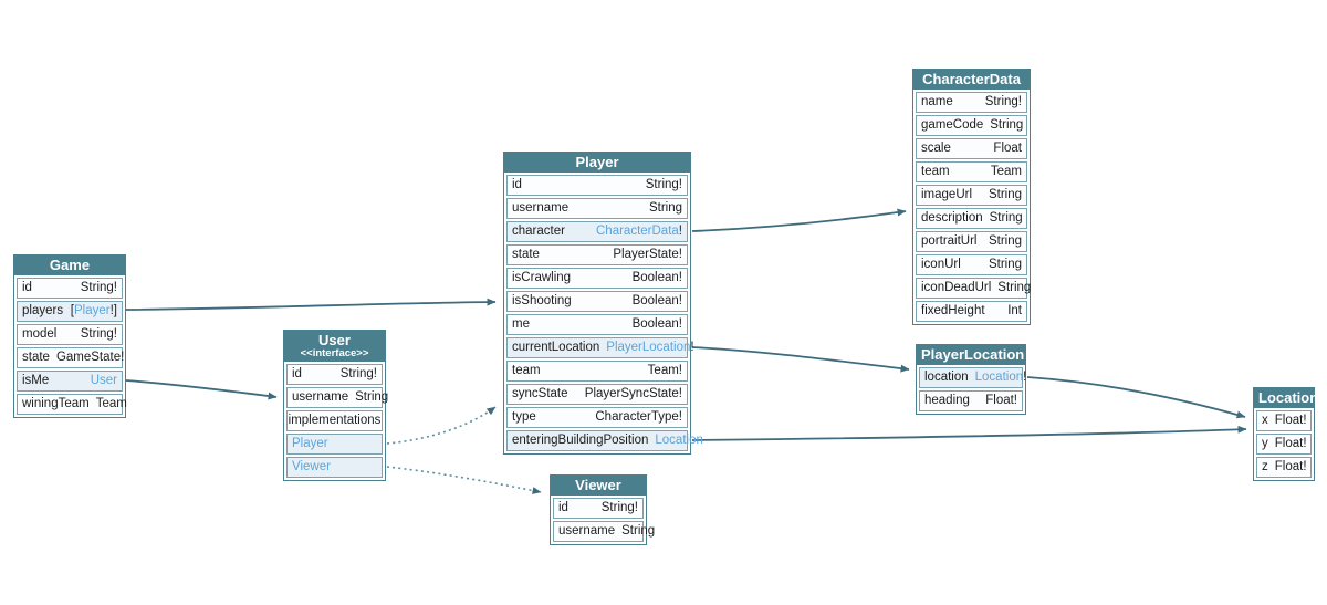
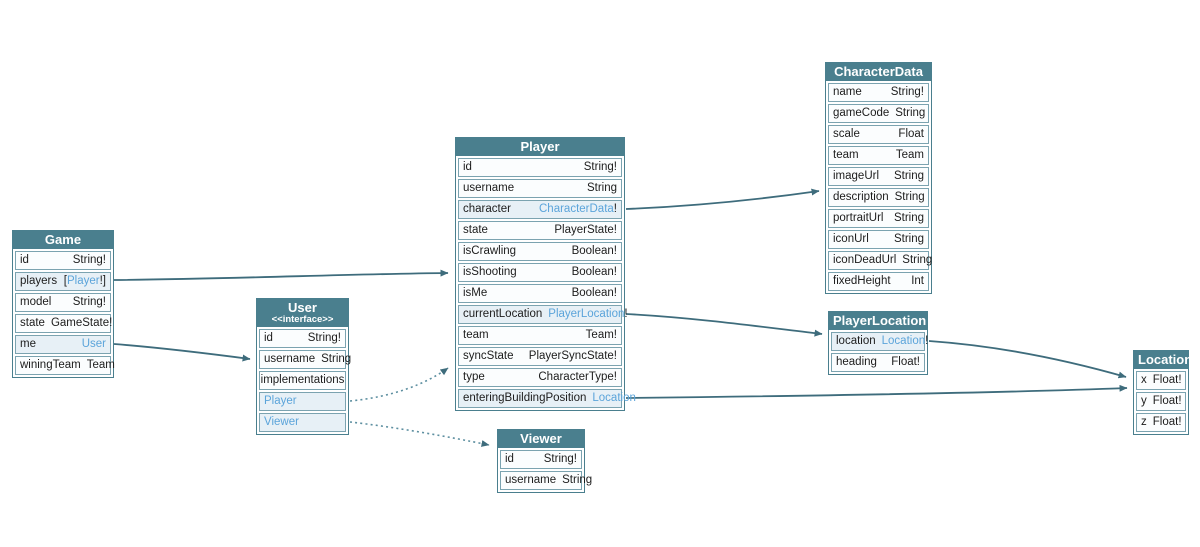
  Game
  id
  String!
  players
  [Player!]
  model
  String!
  state
  GameState!
- isMe
+ me
  User
  winingTeam
  Team
  User
  <<interface>>
  id
  String!
  username
  String
  implementations
  Player
  Viewer
  Player
  id
  String!
  username
  String
  character
  CharacterData!
  state
  PlayerState!
  isCrawling
  Boolean!
  isShooting
  Boolean!
- me
+ isMe
  Boolean!
  currentLocation
  PlayerLocation!
  team
  Team!
  syncState
  PlayerSyncState!
  type
  CharacterType!
  enteringBuildingPosition
  Location
  Viewer
  id
  String!
  username
  String
  CharacterData
  name
  String!
  gameCode
  String
  scale
  Float
  team
  Team
  imageUrl
  String
  description
  String
  portraitUrl
  String
  iconUrl
  String
  iconDeadUrl
  String
  fixedHeight
  Int
  PlayerLocation
  location
  Location!
  heading
  Float!
  Location
  x
  Float!
  y
  Float!
  z
  Float!
